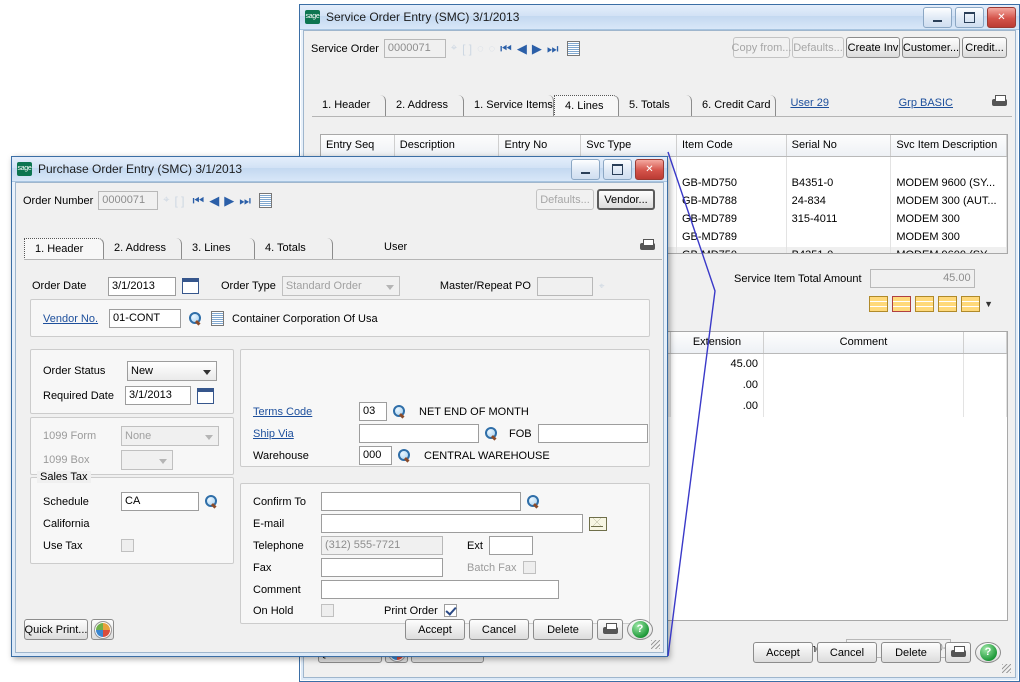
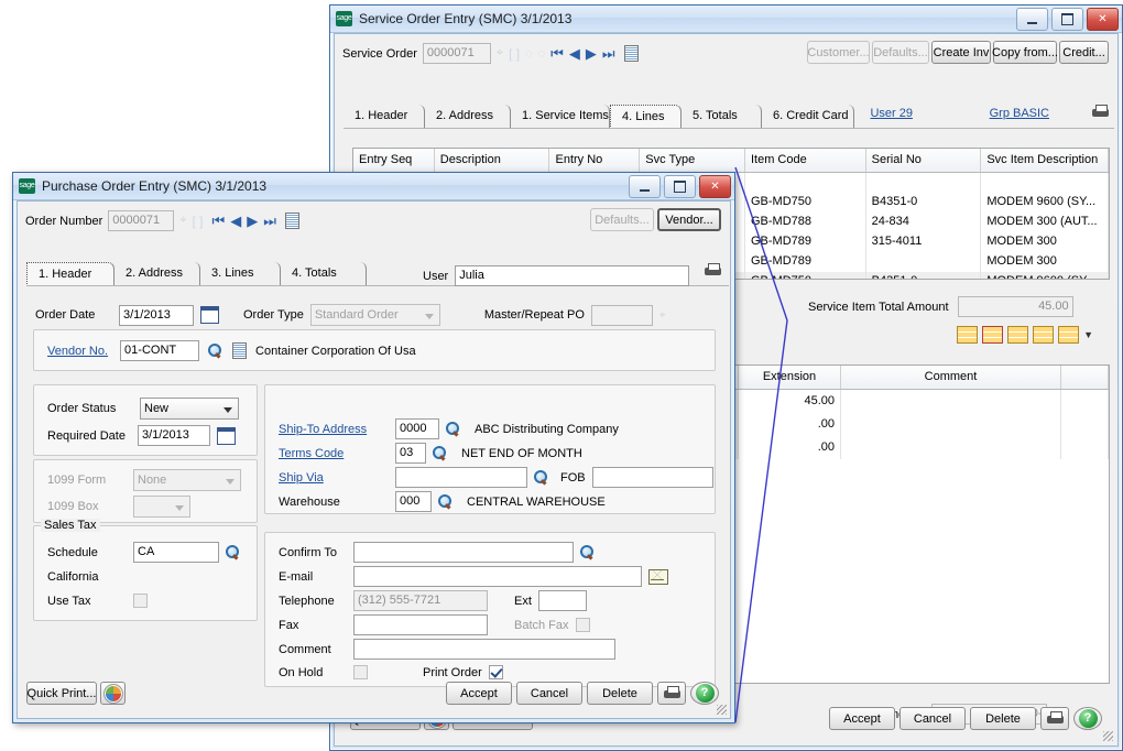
  Service Order Entry (SMC) 3/1/2013
  ✕
  Service Order
  0000071
  ⌖
  [ ]
  ⏮
  ◀
  ▶
  ⏭
- Copy from...
+ Customer...
  Defaults...
  Create Inv
- Customer...
+ Copy from...
  Credit...
  1. Header
  2. Address
  1. Service Items
  4. Lines
  5. Totals
  6. Credit Card
  Grp BASIC
  User 29
  Entry Seq
  Description
  Entry No
  Svc Type
  Item Code
  Serial No
  Svc Item Description
  GB-MD750
  B4351-0
  MODEM 9600 (SY...
  GB-MD788
  24-834
  MODEM 300 (AUT...
  GB-MD789
  315-4011
  MODEM 300
  GB-MD789
  MODEM 300
  Service Item Total Amount
  45.00
  ▼
  Extension
  Comment
  45.00
  .00
  .00
  Accept
  Cancel
  Delete
  ?
  Purchase Order Entry (SMC) 3/1/2013
  ✕
  Order Number
  0000071
  ⌖
  ⏮
  ◀
  ▶
  ⏭
  Defaults...
  Vendor...
  1. Header
  2. Address
  3. Lines
  4. Totals
  User
+ Julia
  Order Date
  3/1/2013
  Order Type
  Standard Order
  Master/Repeat PO
  ⌖
  Vendor No.
  01-CONT
  Container Corporation Of Usa
  Order Status
  New
  Required Date
  3/1/2013
  1099 Form
  None
  1099 Box
  Sales Tax
  Schedule
  CA
  California
  Use Tax
+ Ship-To Address
+ 0000
+ ABC Distributing Company
  Terms Code
  03
  NET END OF MONTH
  Ship Via
  FOB
  Warehouse
  000
  CENTRAL WAREHOUSE
  Confirm To
  E-mail
  Telephone
  (312) 555-7721
  Ext
  Fax
  Batch Fax
  Comment
  On Hold
  Print Order
  Quick Print...
  Accept
  Cancel
  Delete
  ?
